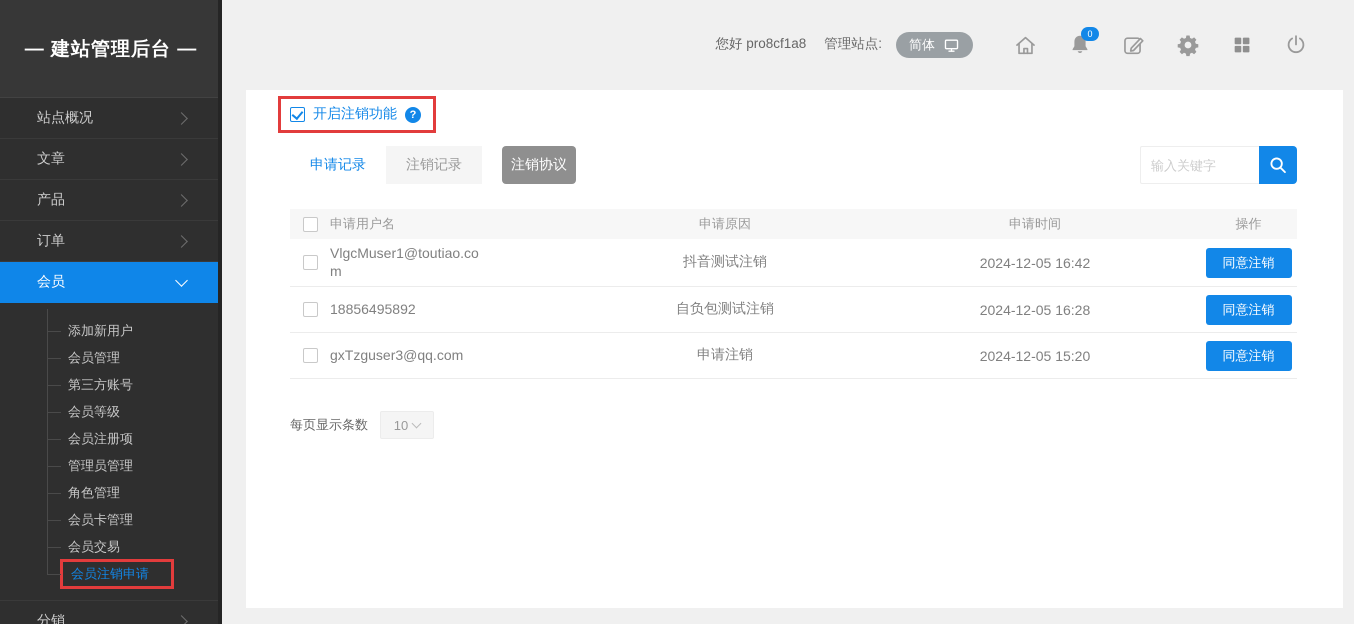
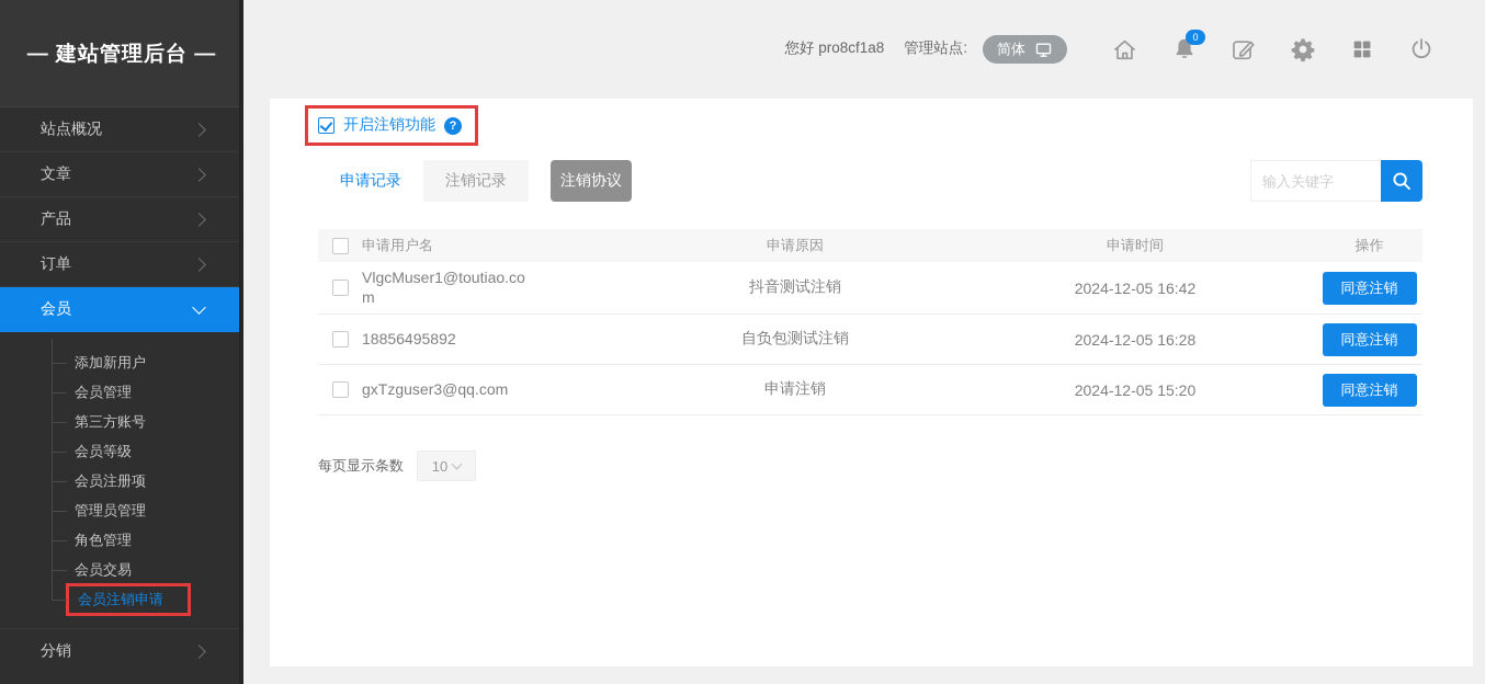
  — 建站管理后台 —
  站点概况
  文章
  产品
  订单
  会员
  添加新用户
  会员管理
  第三方账号
  会员等级
  会员注册项
  管理员管理
  角色管理
- 会员卡管理
  会员交易
  会员注销申请
  分销
  您好 pro8cf1a8
  管理站点:
  简体
  0
  开启注销功能
  ?
  申请记录
  注销记录
  注销协议
  输入关键字
  申请用户名
  申请原因
  申请时间
  操作
  VlgcMuser1@toutiao.com
  抖音测试注销
  2024-12-05 16:42
  同意注销
  18856495892
  自负包测试注销
  2024-12-05 16:28
  同意注销
  gxTzguser3@qq.com
  申请注销
  2024-12-05 15:20
  同意注销
  每页显示条数
  10
